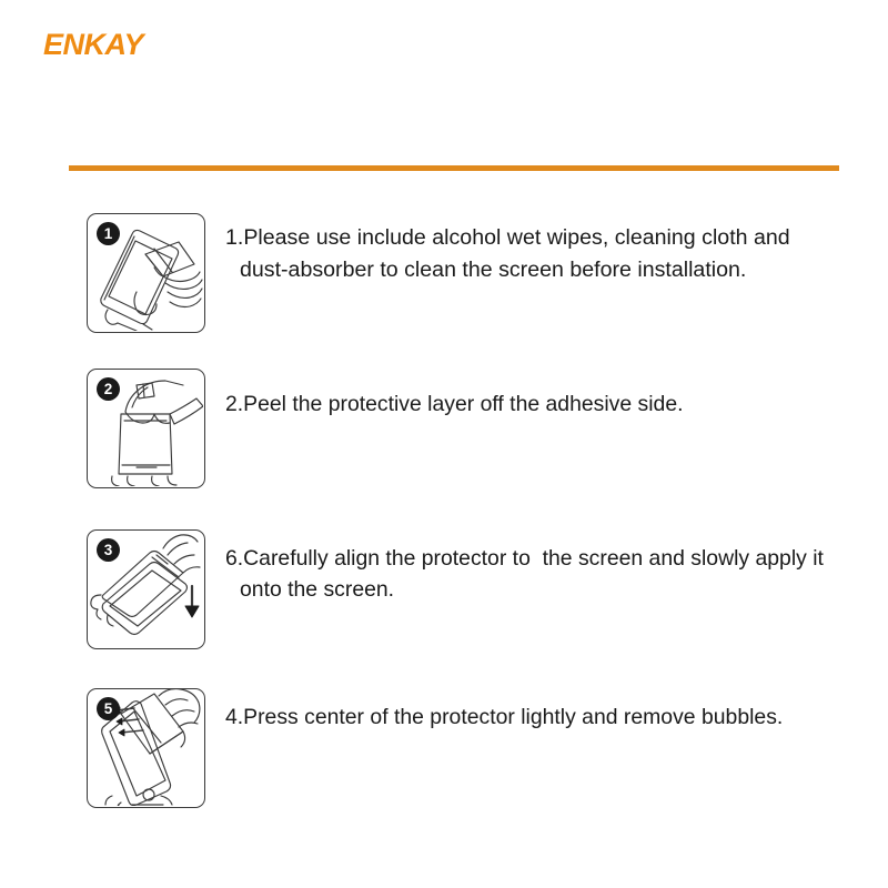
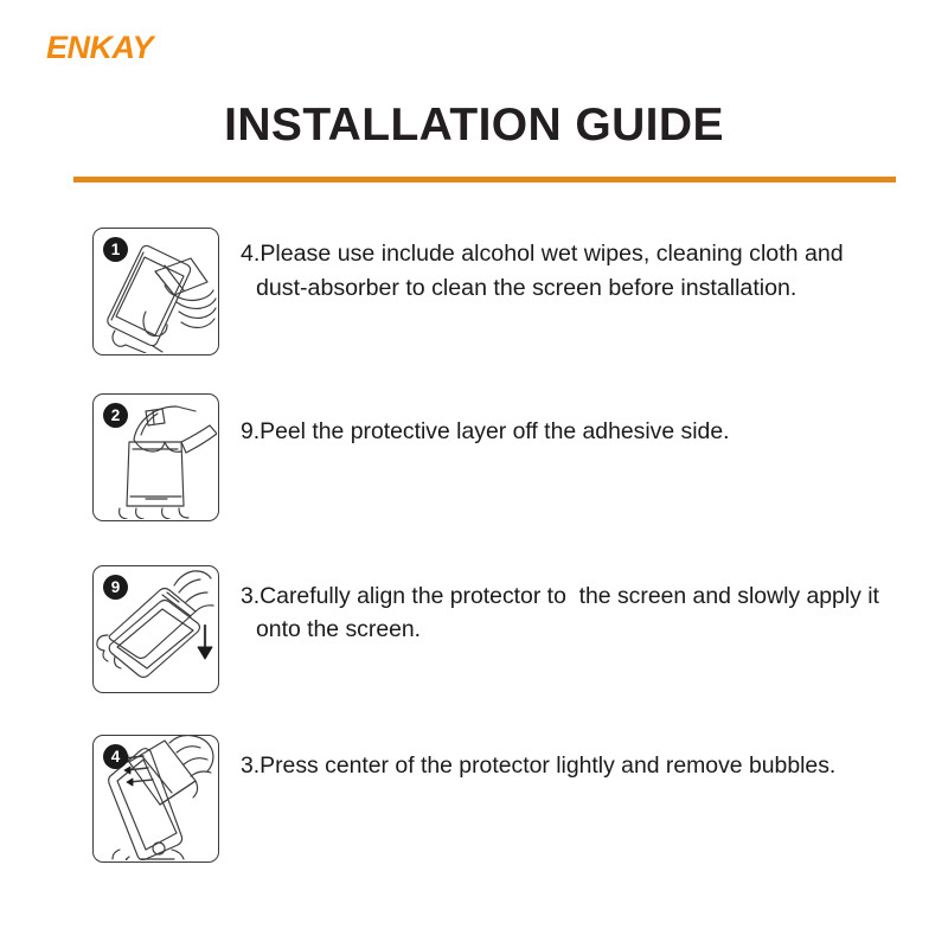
  ENKAY
+ INSTALLATION GUIDE
  1
- 1.Please use include alcohol wet wipes, cleaning cloth and dust-absorber to clean the screen before installation.
+ 4.Please use include alcohol wet wipes, cleaning cloth and dust-absorber to clean the screen before installation.
  2
- 2.Peel the protective layer off the adhesive side.
+ 9.Peel the protective layer off the adhesive side.
- 3
+ 9
- 6.Carefully align the protector to the screen and slowly apply it onto the screen.
+ 3.Carefully align the protector to the screen and slowly apply it onto the screen.
- 5
+ 4
- 4.Press center of the protector lightly and remove bubbles.
+ 3.Press center of the protector lightly and remove bubbles.
